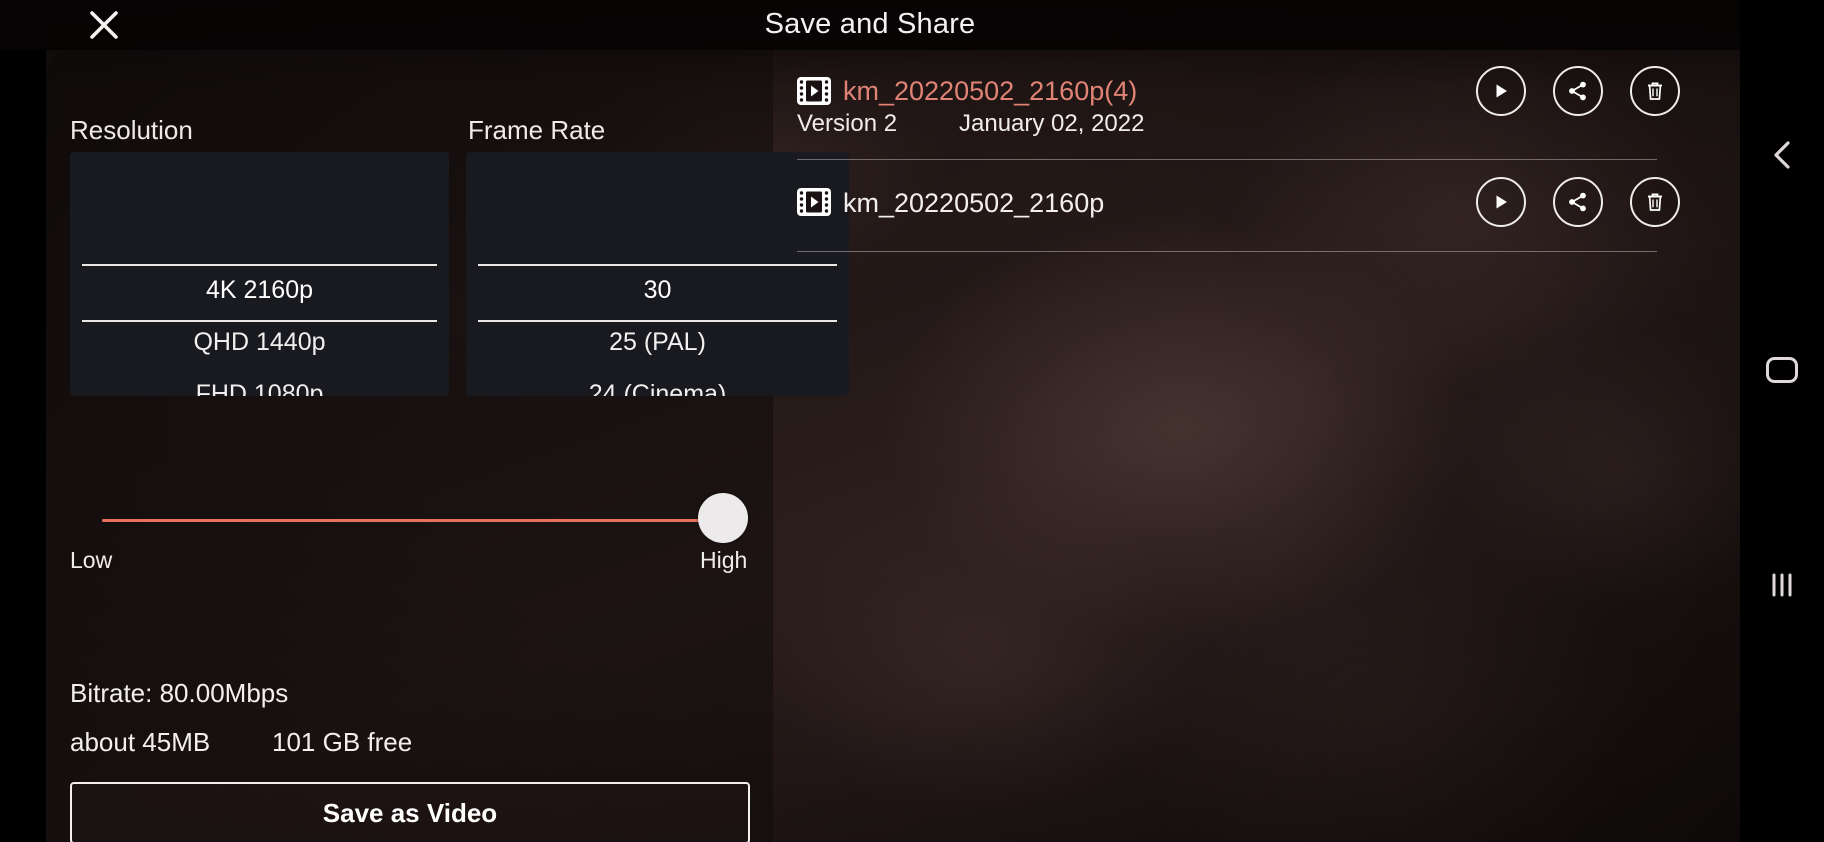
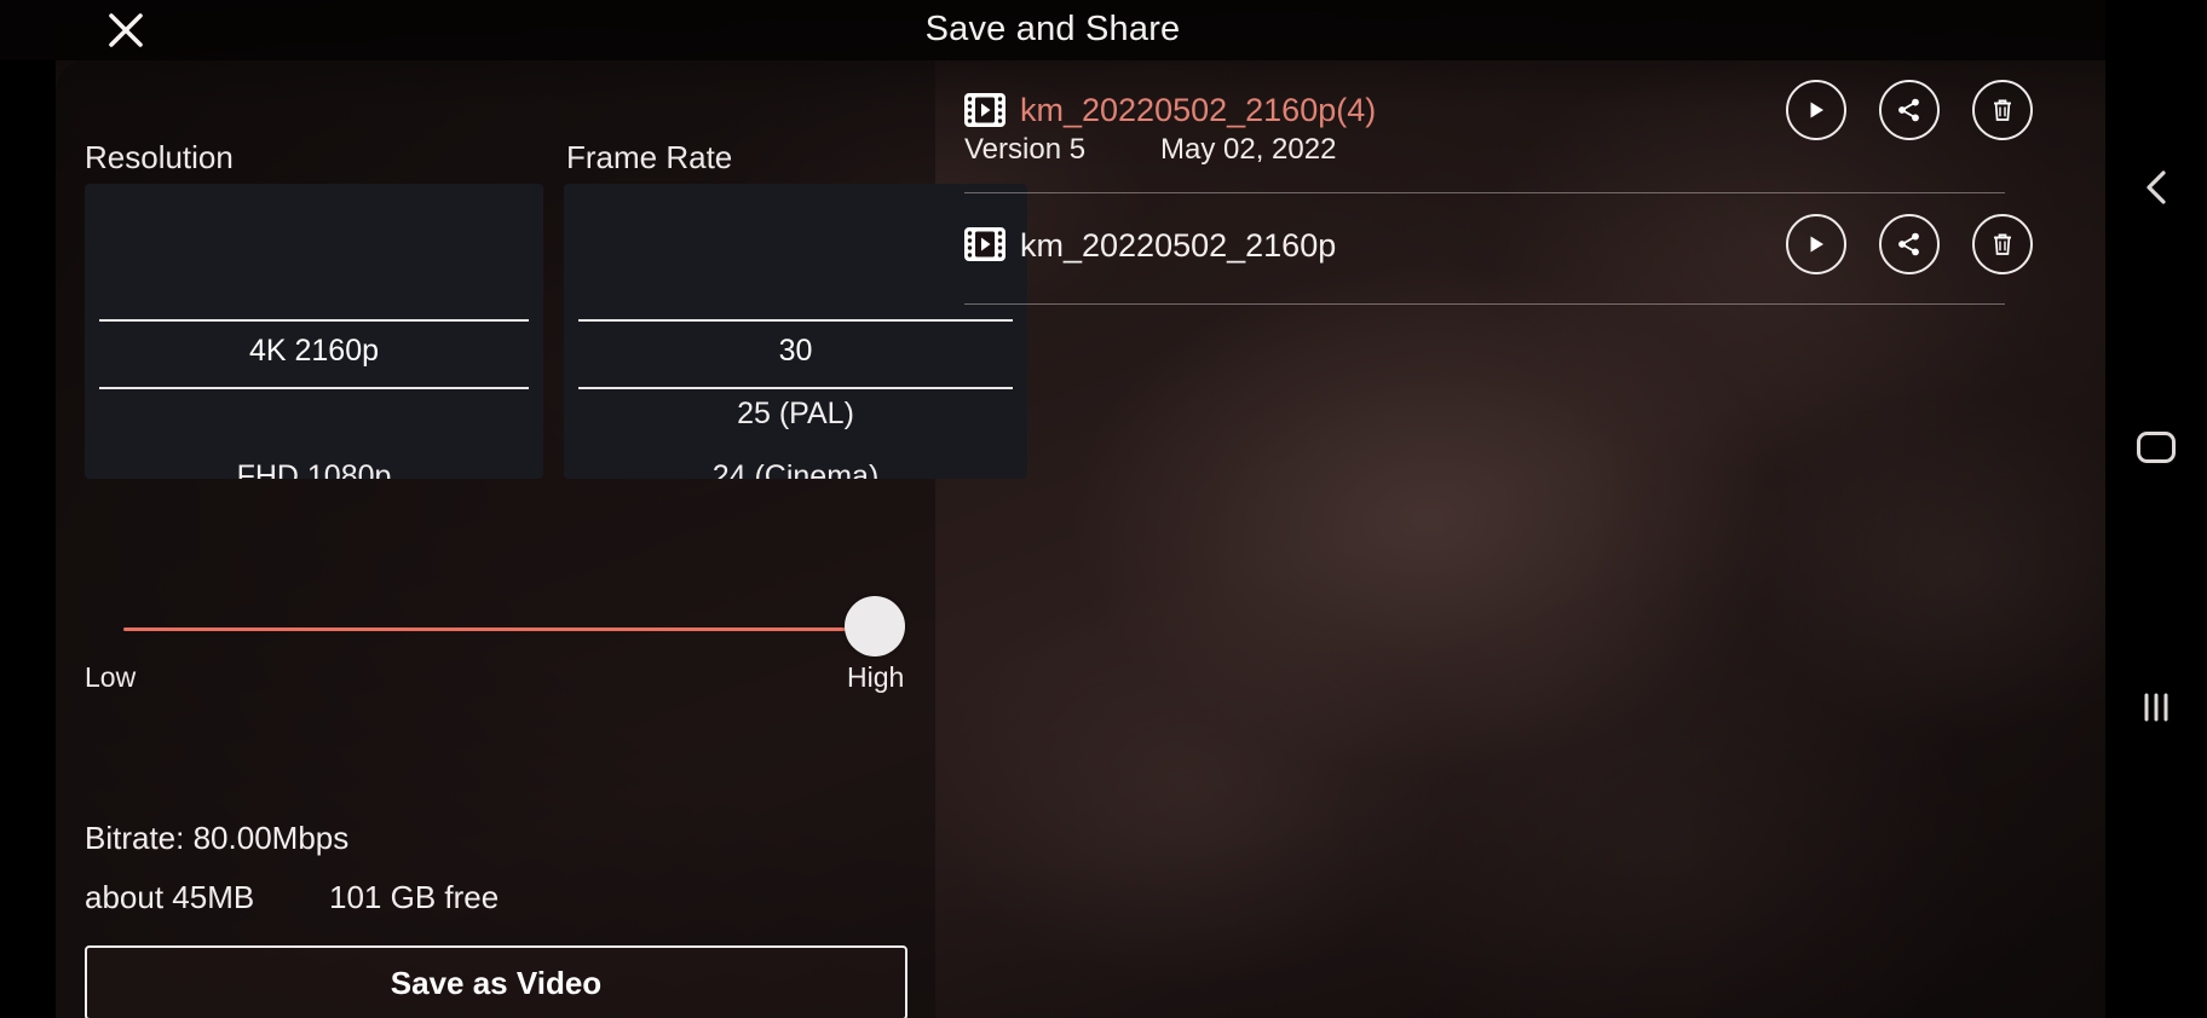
  Resolution
  4K 2160p
- QHD 1440p
  FHD 1080p
  Frame Rate
  30
  25 (PAL)
  24 (Cinema)
  Low
  High
  Bitrate: 80.00Mbps
  about 45MB
  101 GB free
  Save as Video
  km_20220502_2160p(4)
- Version 2
+ Version 5
- January 02, 2022
+ May 02, 2022
  km_20220502_2160p
  Save and Share
